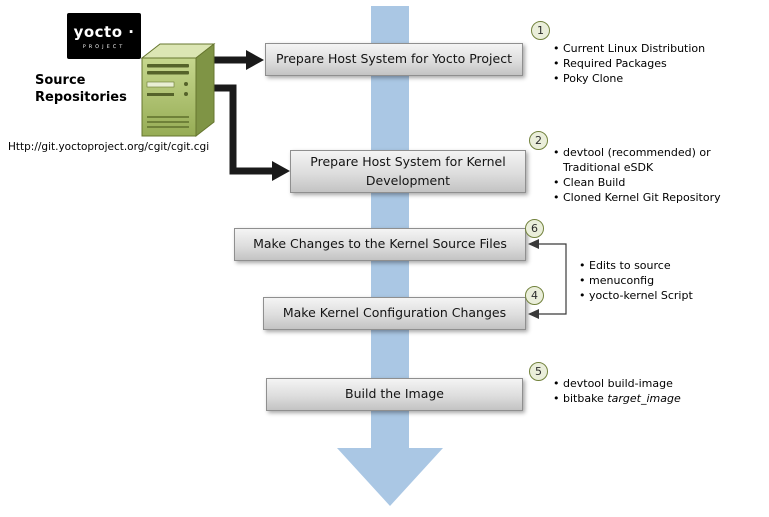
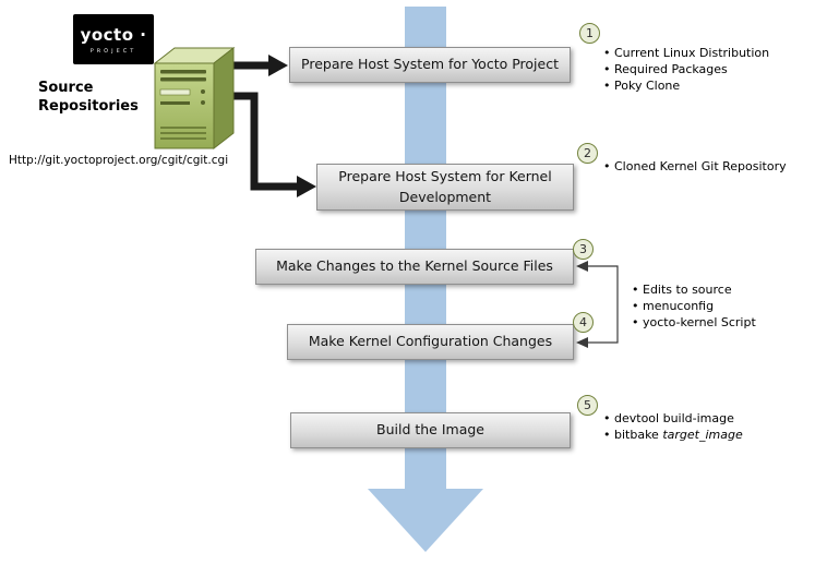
  yocto ·
  Source
  Repositories
  Http://git.yoctoproject.org/cgit/cgit.cgi
  Prepare Host System for Yocto Project
  Prepare Host System for Kernel Development
  Make Changes to the Kernel Source Files
  Make Kernel Configuration Changes
  Build the Image
  1
  2
- 6
+ 3
  4
  5
  Current Linux Distribution
  Required Packages
  Poky Clone
- devtool (recommended) or
- Traditional eSDK
- Clean Build
  Cloned Kernel Git Repository
  Edits to source
  menuconfig
  yocto-kernel Script
  devtool build-image
  bitbake target_image
